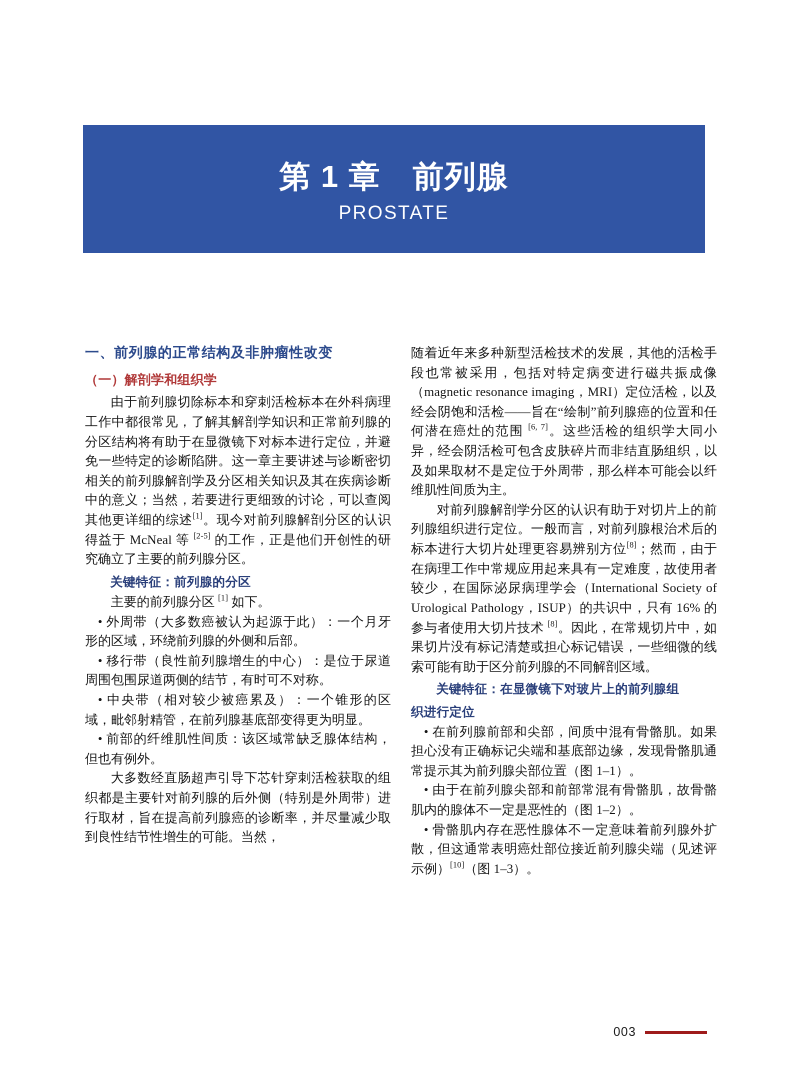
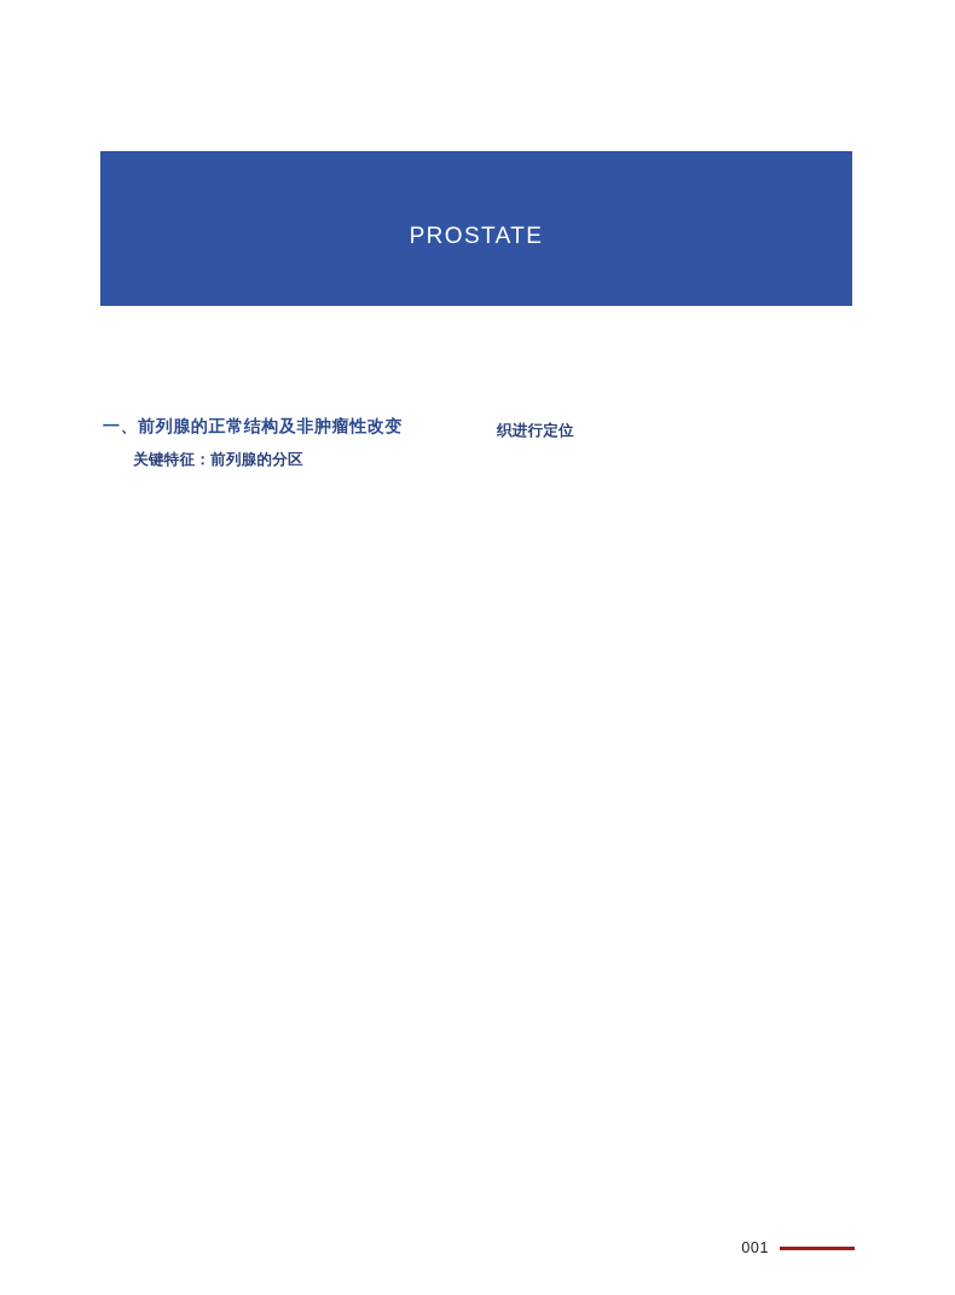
- 第 1 章 前列腺
  PROSTATE
  一、前列腺的正常结构及非肿瘤性改变
- （一）解剖学和组织学
- 由于前列腺切除标本和穿刺活检标本在外科病理工作中都很常见，了解其解剖学知识和正常前列腺的分区结构将有助于在显微镜下对标本进行定位，并避免一些特定的诊断陷阱。这一章主要讲述与诊断密切相关的前列腺解剖学及分区相关知识及其在疾病诊断中的意义；当然，若要进行更细致的讨论，可以查阅其他更详细的综述[1]。现今对前列腺解剖分区的认识得益于 McNeal 等 [2-5] 的工作，正是他们开创性的研究确立了主要的前列腺分区。
  关键特征：前列腺的分区
- 主要的前列腺分区 [1] 如下。
- • 外周带（大多数癌被认为起源于此）：一个月牙形的区域，环绕前列腺的外侧和后部。
- • 移行带（良性前列腺增生的中心）：是位于尿道周围包围尿道两侧的结节，有时可不对称。
- • 中央带（相对较少被癌累及）：一个锥形的区域，毗邻射精管，在前列腺基底部变得更为明显。
- • 前部的纤维肌性间质：该区域常缺乏腺体结构，但也有例外。
- 大多数经直肠超声引导下芯针穿刺活检获取的组织都是主要针对前列腺的后外侧（特别是外周带）进行取材，旨在提高前列腺癌的诊断率，并尽量减少取到良性结节性增生的可能。当然，
- 随着近年来多种新型活检技术的发展，其他的活检手段也常被采用，包括对特定病变进行磁共振成像（magnetic resonance imaging，MRI）定位活检，以及经会阴饱和活检——旨在“绘制”前列腺癌的位置和任何潜在癌灶的范围 [6, 7]。这些活检的组织学大同小异，经会阴活检可包含皮肤碎片而非结直肠组织，以及如果取材不是定位于外周带，那么样本可能会以纤维肌性间质为主。
- 对前列腺解剖学分区的认识有助于对切片上的前列腺组织进行定位。一般而言，对前列腺根治术后的标本进行大切片处理更容易辨别方位[8]；然而，由于在病理工作中常规应用起来具有一定难度，故使用者较少，在国际泌尿病理学会（International Society of Urological Pathology，ISUP）的共识中，只有 16% 的参与者使用大切片技术 [8]。因此，在常规切片中，如果切片没有标记清楚或担心标记错误，一些细微的线索可能有助于区分前列腺的不同解剖区域。
- 关键特征：在显微镜下对玻片上的前列腺组
  织进行定位
- • 在前列腺前部和尖部，间质中混有骨骼肌。如果担心没有正确标记尖端和基底部边缘，发现骨骼肌通常提示其为前列腺尖部位置（图 1–1）。
- • 由于在前列腺尖部和前部常混有骨骼肌，故骨骼肌内的腺体不一定是恶性的（图 1–2）。
- • 骨骼肌内存在恶性腺体不一定意味着前列腺外扩散，但这通常表明癌灶部位接近前列腺尖端（见述评示例）[10]（图 1–3）。
- 003
+ 001
